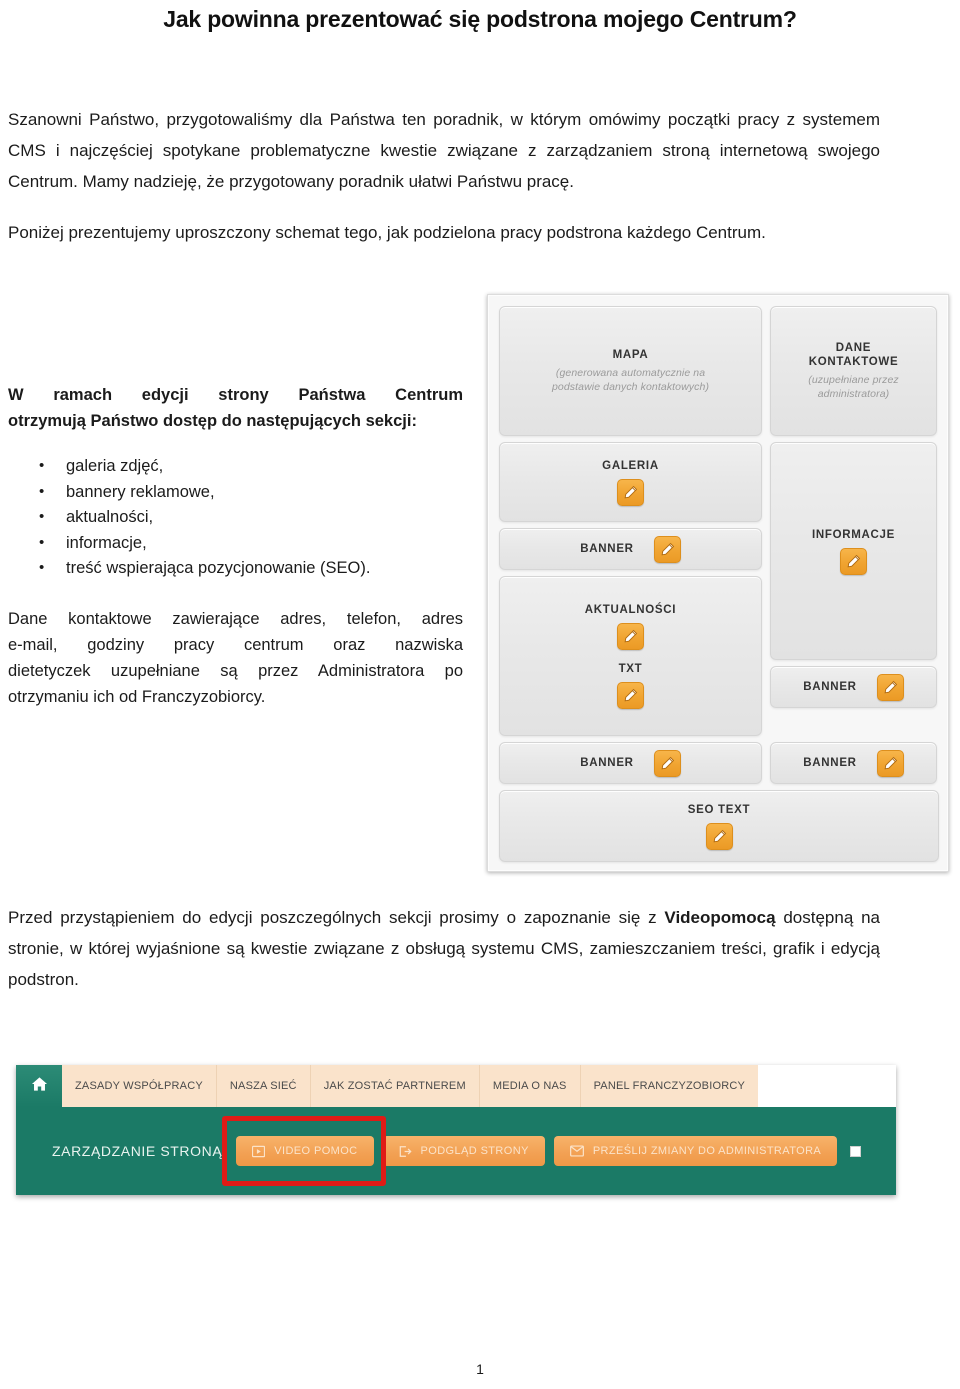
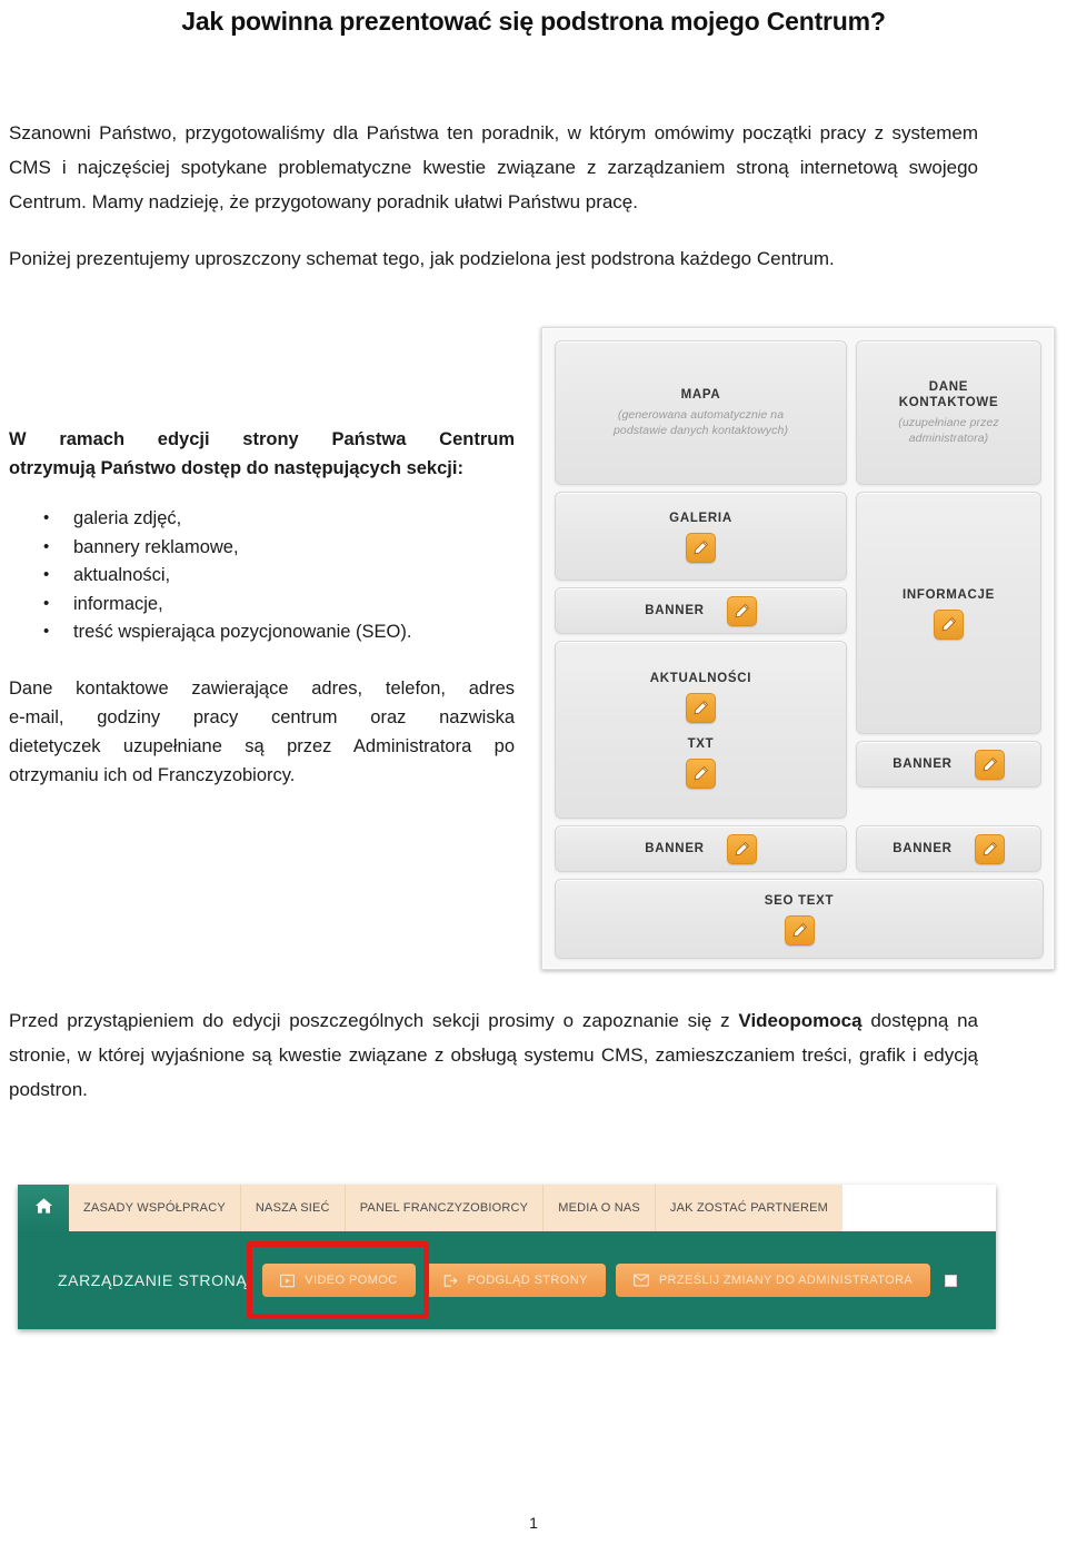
  Jak powinna prezentować się podstrona mojego Centrum?
  Szanowni Państwo, przygotowaliśmy dla Państwa ten poradnik, w którym omówimy początki pracy z systemem CMS i najczęściej spotykane problematyczne kwestie związane z zarządzaniem stroną internetową swojego Centrum. Mamy nadzieję, że przygotowany poradnik ułatwi Państwu pracę.
- Poniżej prezentujemy uproszczony schemat tego, jak podzielona pracy podstrona każdego Centrum.
+ Poniżej prezentujemy uproszczony schemat tego, jak podzielona jest podstrona każdego Centrum.
  W ramach edycji strony Państwa Centrum
  otrzymują Państwo dostęp do następujących sekcji:
  galeria zdjęć,
  bannery reklamowe,
  aktualności,
  informacje,
  treść wspierająca pozycjonowanie (SEO).
  Dane kontaktowe zawierające adres, telefon, adres
  e-mail, godziny pracy centrum oraz nazwiska
  dietetyczek uzupełniane są przez Administratora po
  otrzymaniu ich od Franczyzobiorcy.
  MAPA
  (generowana automatycznie na podstawie danych kontaktowych)
  GALERIA
  BANNER
  AKTUALNOŚCI
  TXT
  BANNER
  DANE
  KONTAKTOWE
  (uzupełniane przez administratora)
  INFORMACJE
  BANNER
  BANNER
  SEO TEXT
  Przed przystąpieniem do edycji poszczególnych sekcji prosimy o zapoznanie się z Videopomocą dostępną na stronie, w której wyjaśnione są kwestie związane z obsługą systemu CMS, zamieszczaniem treści, grafik i edycją podstron.
  ZASADY WSPÓŁPRACY
  NASZA SIEĆ
- JAK ZOSTAĆ PARTNEREM
+ PANEL FRANCZYZOBIORCY
  MEDIA O NAS
- PANEL FRANCZYZOBIORCY
+ JAK ZOSTAĆ PARTNEREM
  ZARZĄDZANIE STRONĄ
  VIDEO POMOC
  PODGLĄD STRONY
  PRZEŚLIJ ZMIANY DO ADMINISTRATORA
  1
